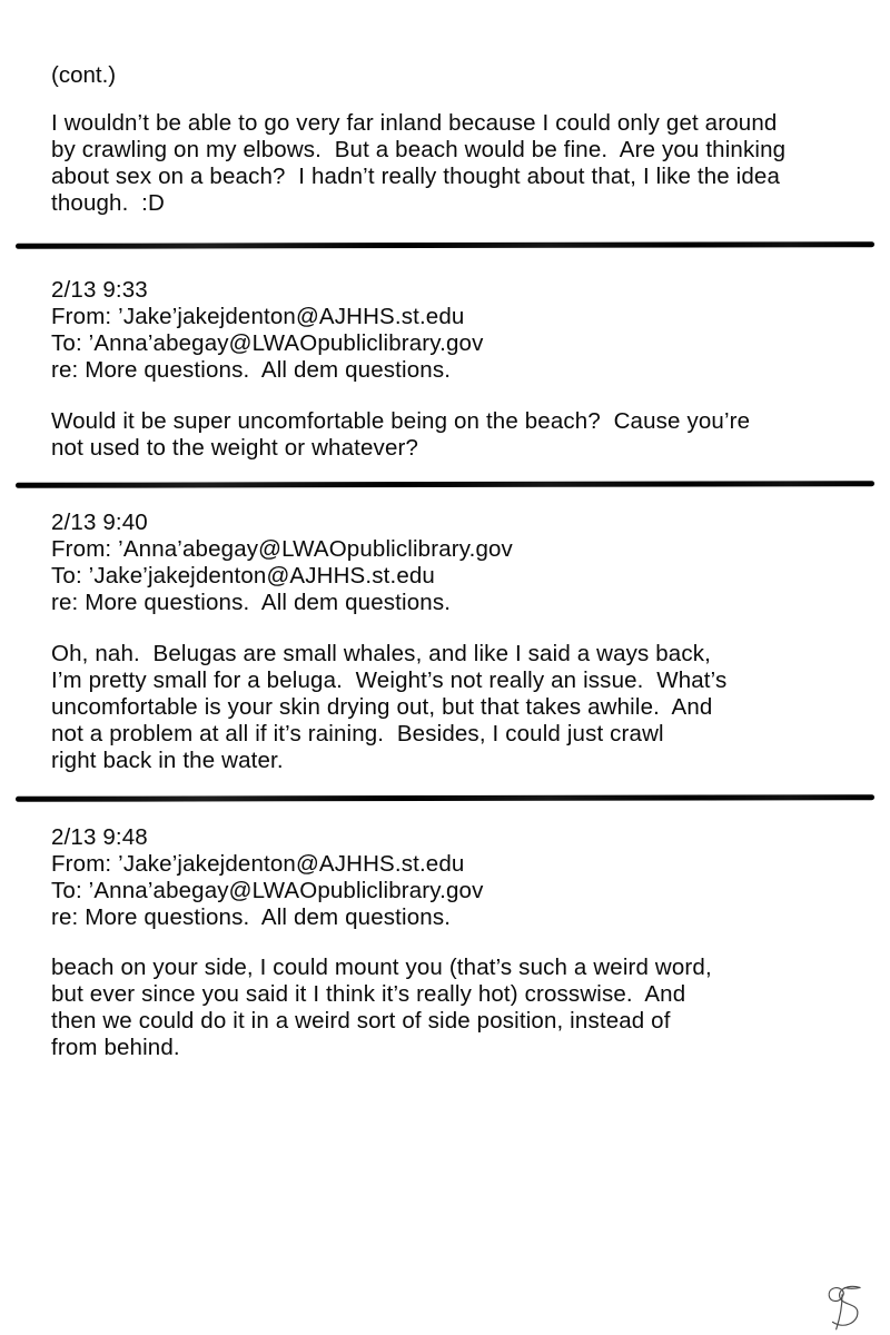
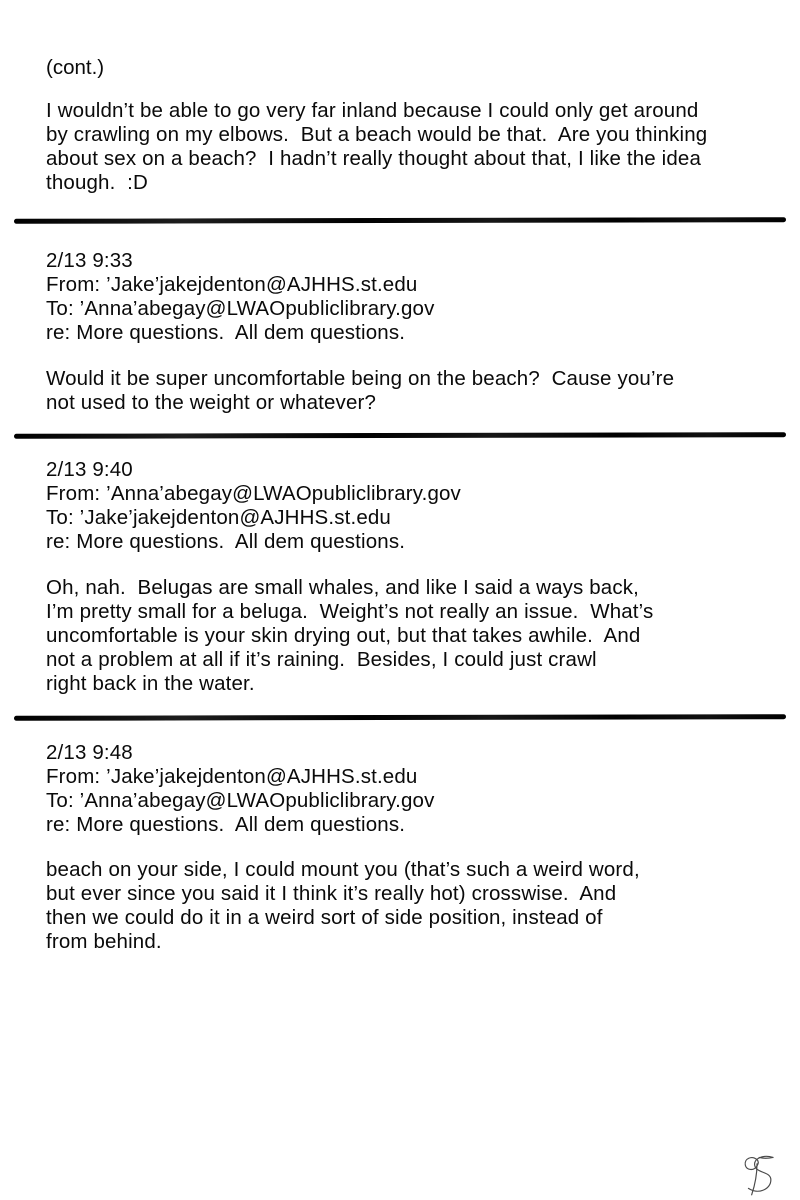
  (cont.)
  I wouldn’t be able to go very far inland because I could only get around
- by crawling on my elbows. But a beach would be fine. Are you thinking
+ by crawling on my elbows. But a beach would be that. Are you thinking
  about sex on a beach? I hadn’t really thought about that, I like the idea
  though. :D
  2/13 9:33
  From: ’Jake’jakejdenton@AJHHS.st.edu
  To: ’Anna’abegay@LWAOpubliclibrary.gov
  re: More questions. All dem questions.
  Would it be super uncomfortable being on the beach? Cause you’re
  not used to the weight or whatever?
  2/13 9:40
  From: ’Anna’abegay@LWAOpubliclibrary.gov
  To: ’Jake’jakejdenton@AJHHS.st.edu
  re: More questions. All dem questions.
  Oh, nah. Belugas are small whales, and like I said a ways back,
  I’m pretty small for a beluga. Weight’s not really an issue. What’s
  uncomfortable is your skin drying out, but that takes awhile. And
  not a problem at all if it’s raining. Besides, I could just crawl
  right back in the water.
  2/13 9:48
  From: ’Jake’jakejdenton@AJHHS.st.edu
  To: ’Anna’abegay@LWAOpubliclibrary.gov
  re: More questions. All dem questions.
  beach on your side, I could mount you (that’s such a weird word,
  but ever since you said it I think it’s really hot) crosswise. And
  then we could do it in a weird sort of side position, instead of
  from behind.
